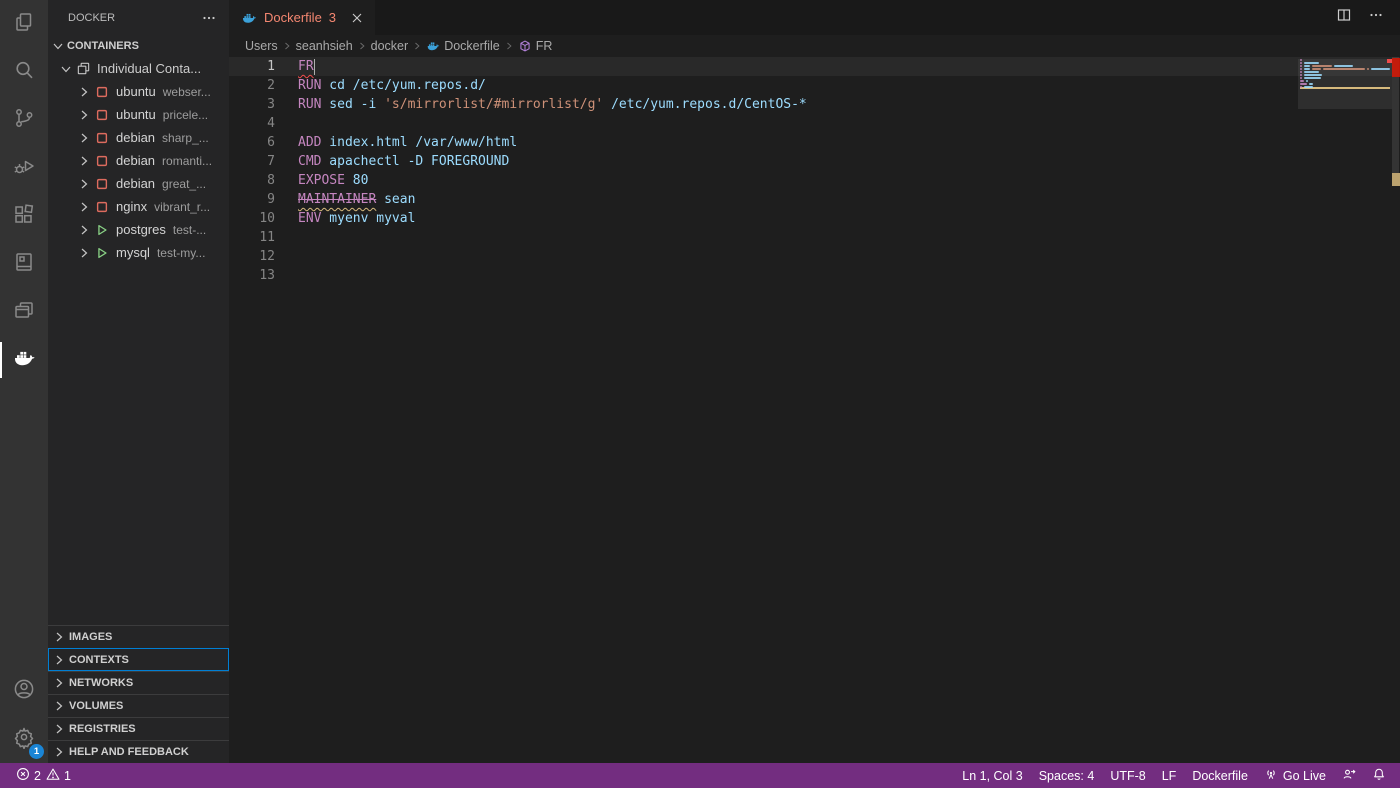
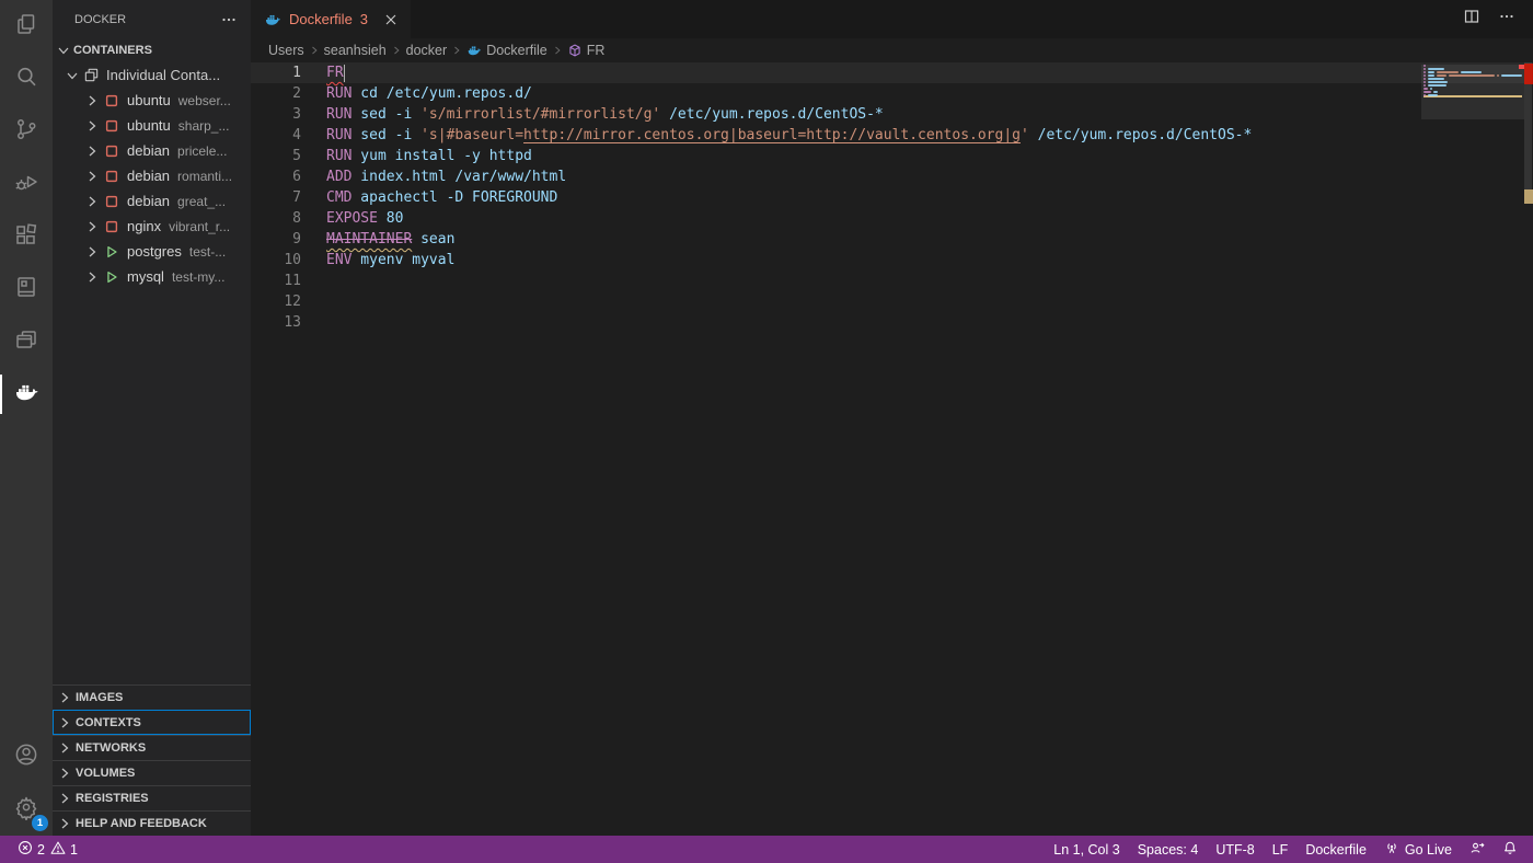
  1
  DOCKER
  CONTAINERS
  Individual Conta...
  ubuntu
  webser...
  ubuntu
- pricele...
+ sharp_...
  debian
- sharp_...
+ pricele...
  debian
  romanti...
  debian
  great_...
  nginx
  vibrant_r...
  postgres
  test-...
  mysql
  test-my...
  IMAGES
  CONTEXTS
  NETWORKS
  VOLUMES
  REGISTRIES
  HELP AND FEEDBACK
  Dockerfile
  3
  Users
  seanhsieh
  docker
  Dockerfile
  FR
  1
  FR
  2
  RUN cd /etc/yum.repos.d/
  3
  RUN sed -i 's/mirrorlist/#mirrorlist/g' /etc/yum.repos.d/CentOS-*
  4
+ RUN sed -i 's|#baseurl=http://mirror.centos.org|baseurl=http://vault.centos.org|g' /etc/yum.repos.d/CentOS-*
+ 5
+ RUN yum install -y httpd
  6
  ADD index.html /var/www/html
  7
  CMD apachectl -D FOREGROUND
  8
  EXPOSE 80
  9
  MAINTAINER sean
  10
  ENV myenv myval
  11
  12
  13
  2
  1
  Ln 1, Col 3
  Spaces: 4
  UTF-8
  LF
  Dockerfile
  Go Live
